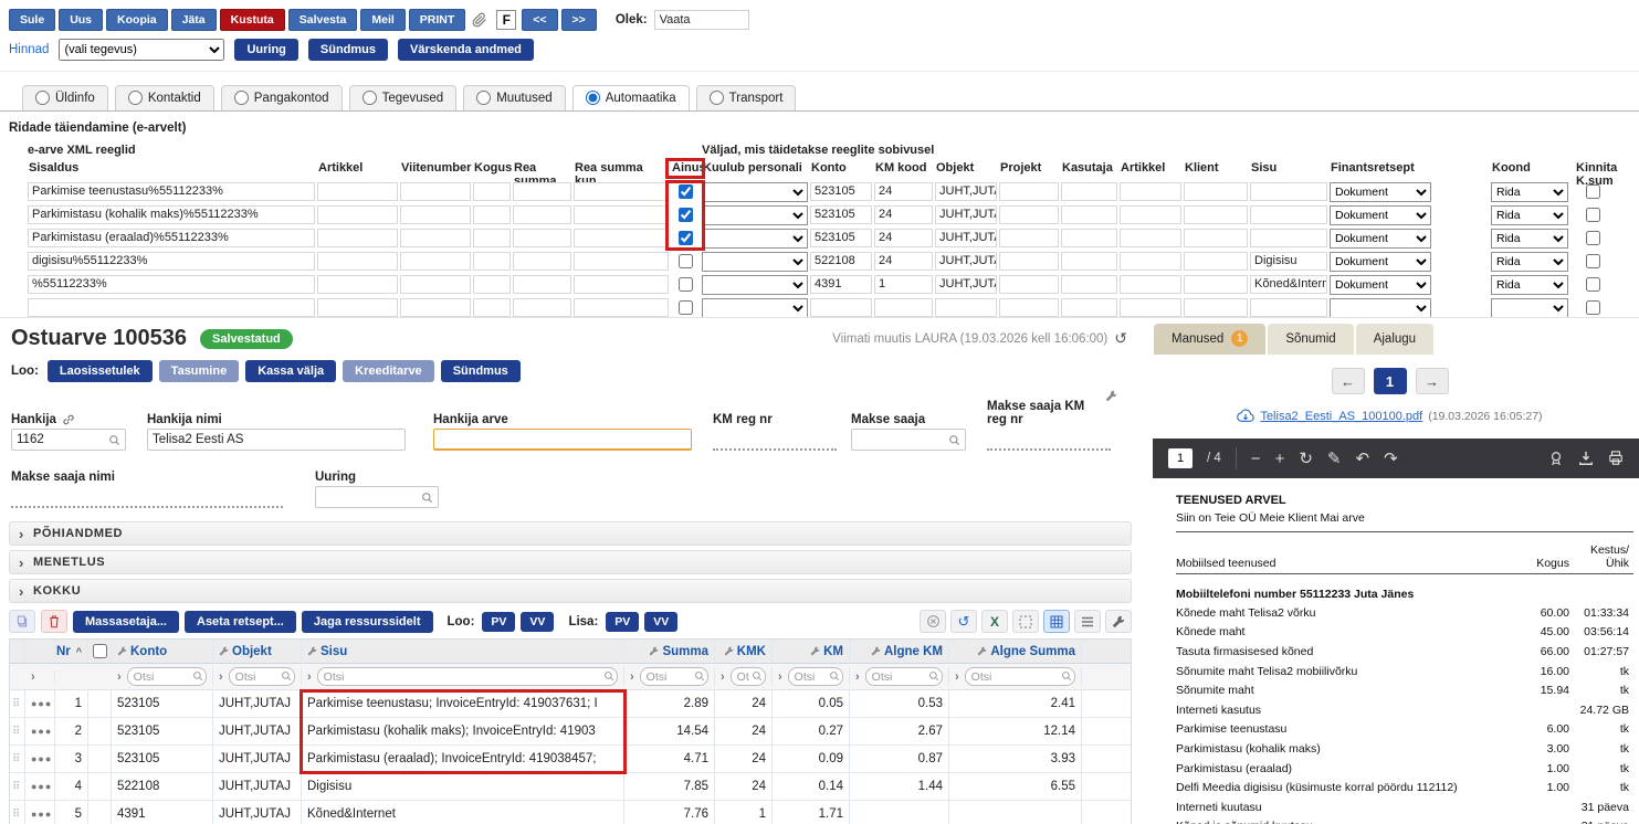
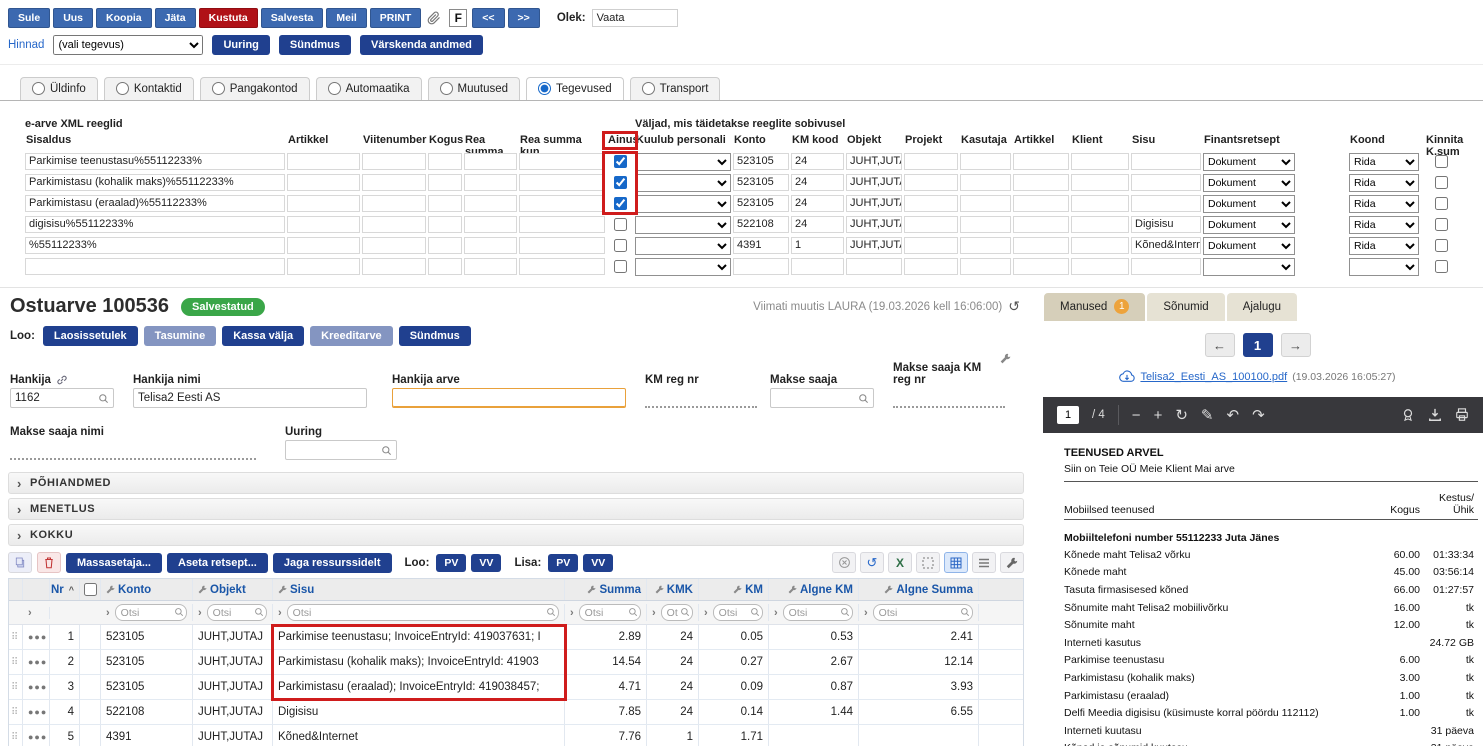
  Sule
  Uus
  Koopia
  Jäta
  Kustuta
  Salvesta
  Meil
  PRINT
  F
  <<
  >>
  Olek:
  Vaata
  Hinnad
  (vali tegevus)
  Uuring
  Sündmus
  Värskenda andmed
  Üldinfo
  Kontaktid
  Pangakontod
- Tegevused
+ Automaatika
  Muutused
- Automaatika
+ Tegevused
  Transport
- Ridade täiendamine (e-arvelt)
  e-arve XML reeglid
  Väljad, mis täidetakse reeglite sobivusel
  Sisaldus
  Artikkel
  Viitenumber
  Kogus
  Rea summa
  Rea summa kun
  Ainu
  Kuulub personali
  Konto
  KM kood
  Objekt
  Projekt
  Kasutaja
  Artikkel
  Klient
  Sisu
  Finantsretsept
  Koond
  Kinnita K.sum
  Parkimise teenustasu%55112233%
  523105
  24
  JUHT,JUT
  Dokument
  Rida
  Parkimistasu (kohalik maks)%55112233%
  523105
  24
  JUHT,JUT
  Dokument
  Rida
  Parkimistasu (eraalad)%55112233%
  523105
  24
  JUHT,JUT
  Dokument
  Rida
  digisisu%55112233%
  522108
  24
  JUHT,JUT
  Digisisu
  Dokument
  Rida
  %55112233%
  4391
  1
  JUHT,JUT
  Kõned&Intern
  Dokument
  Rida
  Ostuarve 100536
  Salvestatud
  Viimati muutis LAURA (19.03.2026 kell 16:06:00)
  ↺
  Loo:
  Laosissetulek
  Tasumine
  Kassa välja
  Kreeditarve
  Sündmus
  Hankija
  1162
  Hankija nimi
  Telisa2 Eesti AS
  Hankija arve
  KM reg nr
  Makse saaja
  Makse saaja KM reg nr
  Makse saaja nimi
  Uuring
  ›
  PÕHIANDMED
  ›
  MENETLUS
  ›
  KOKKU
  Massasetaja...
  Aseta retsept...
  Jaga ressurssidelt
  Loo:
  PV
  VV
  Lisa:
  PV
  VV
  ↺
  X
  Nr
  ^
  Konto
  Objekt
  Sisu
  Summa
  KMK
  KM
  Algne KM
  Algne Summa
  ›
  ›
  Otsi
  ›
  Otsi
  ›
  Otsi
  ›
  Otsi
  ›
  Ot
  ›
  Otsi
  ›
  Otsi
  ›
  Otsi
  ⠿
  ●●●
  1
  523105
  JUHT,JUTAJ
  Parkimise teenustasu; InvoiceEntryId: 419037631; I
  2.89
  24
  0.05
  0.53
  2.41
  ⠿
  ●●●
  2
  523105
  JUHT,JUTAJ
  Parkimistasu (kohalik maks); InvoiceEntryId: 41903
  14.54
  24
  0.27
  2.67
  12.14
  ⠿
  ●●●
  3
  523105
  JUHT,JUTAJ
  Parkimistasu (eraalad); InvoiceEntryId: 419038457;
  4.71
  24
  0.09
  0.87
  3.93
  ⠿
  ●●●
  4
  522108
  JUHT,JUTAJ
  Digisisu
  7.85
  24
  0.14
  1.44
  6.55
  ⠿
  ●●●
  5
  4391
  JUHT,JUTAJ
  Kõned&Internet
  7.76
  1
  1.71
  Manused
  1
  Sõnumid
  Ajalugu
  ←
  1
  →
  Telisa2_Eesti_AS_100100.pdf
  (19.03.2026 16:05:27)
  1
  / 4
  −
  +
  ↻
  ✎
  ↶
  ↷
  TEENUSED ARVEL
  Siin on Teie OÜ Meie Klient Mai arve
  Mobiilsed teenused
  Kogus
  Kestus/
  Ühik
  Mobiiltelefoni number 55112233 Juta Jänes
  Kõnede maht Telisa2 võrku
  60.00
  01:33:34
  Kõnede maht
  45.00
  03:56:14
  Tasuta firmasisesed kõned
  66.00
  01:27:57
  Sõnumite maht Telisa2 mobiilivõrku
  16.00
  tk
  Sõnumite maht
- 15.94
+ 12.00
  tk
  Interneti kasutus
  24.72 GB
  Parkimise teenustasu
  6.00
  tk
  Parkimistasu (kohalik maks)
  3.00
  tk
  Parkimistasu (eraalad)
  1.00
  tk
  Delfi Meedia digisisu (küsimuste korral pöördu 112112)
  1.00
  tk
  Interneti kuutasu
  31 päeva
